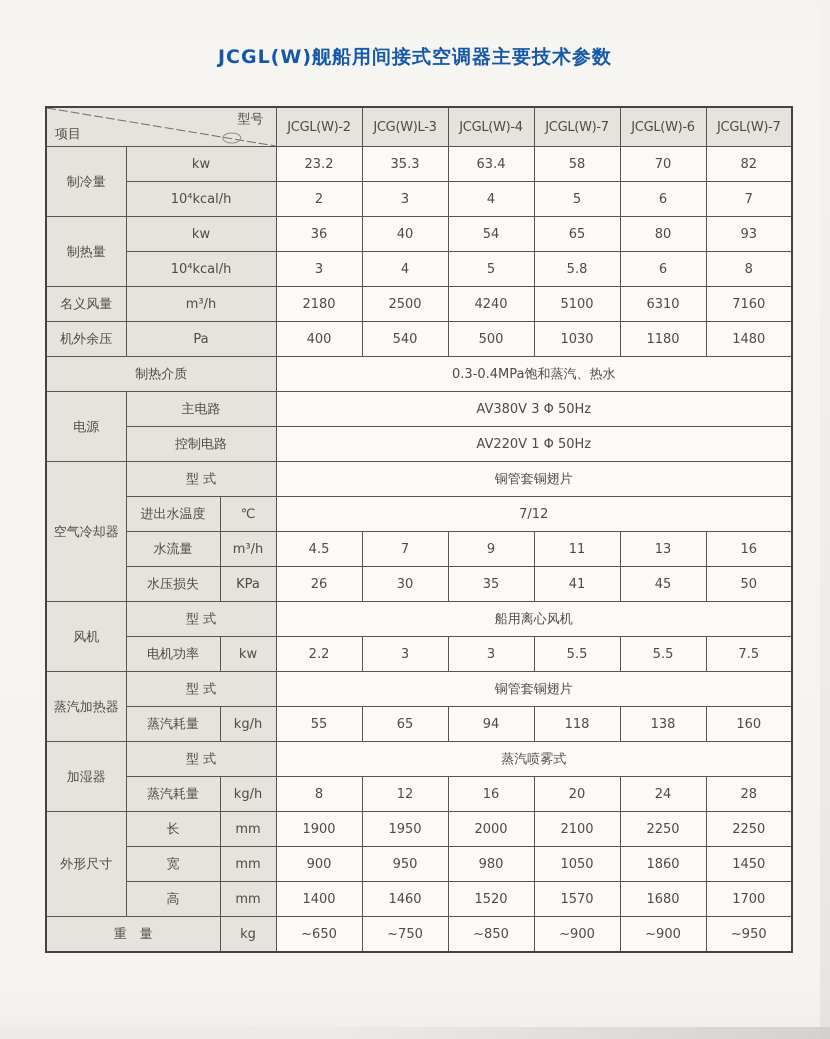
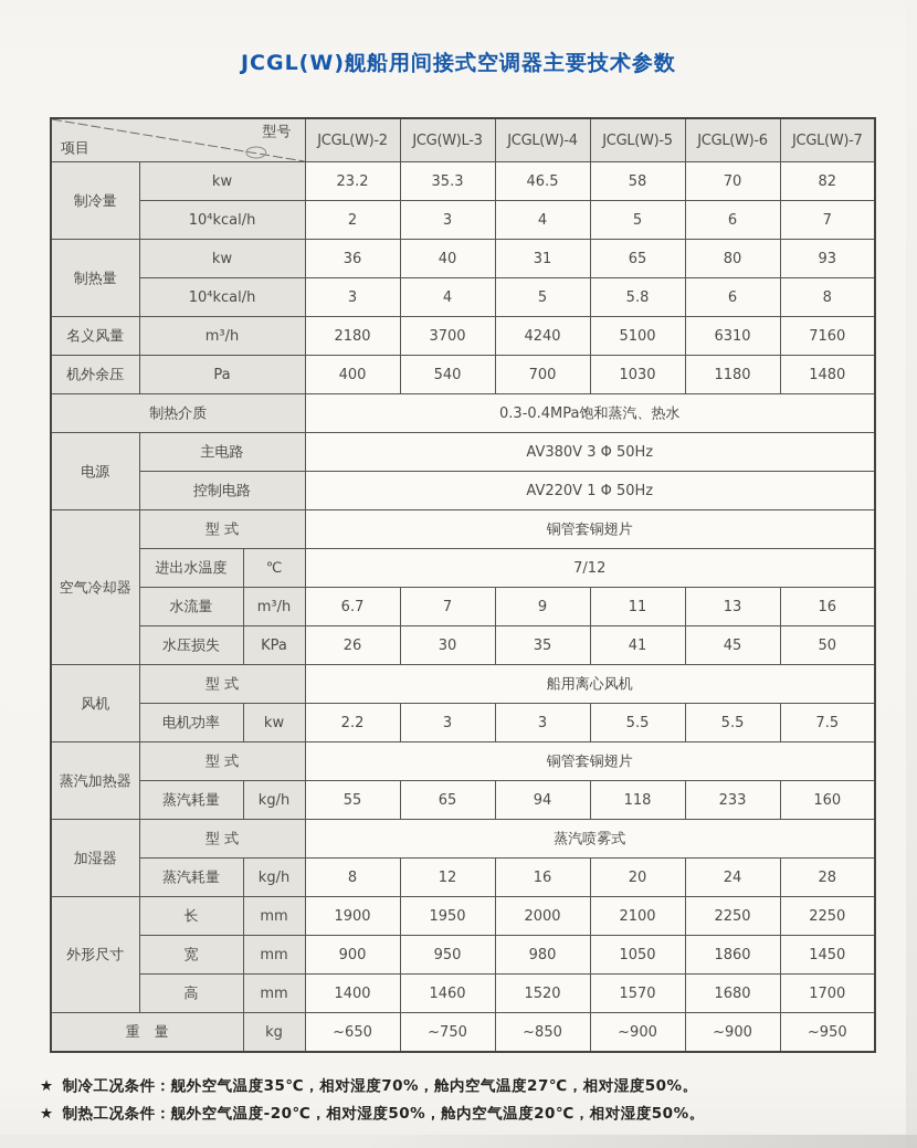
  JCGL(W)舰船用间接式空调器主要技术参数
- 型号 项目	JCGL(W)-2	JCG(W)L-3	JCGL(W)-4	JCGL(W)-7	JCGL(W)-6	JCGL(W)-7
+ 型号 项目	JCGL(W)-2	JCG(W)L-3	JCGL(W)-4	JCGL(W)-5	JCGL(W)-6	JCGL(W)-7
- 制冷量	kw	23.2	35.3	63.4	58	70	82
+ 制冷量	kw	23.2	35.3	46.5	58	70	82
  10⁴kcal/h	2	3	4	5	6	7
- 制热量	kw	36	40	54	65	80	93
+ 制热量	kw	36	40	31	65	80	93
  10⁴kcal/h	3	4	5	5.8	6	8
- 名义风量	m³/h	2180	2500	4240	5100	6310	7160
+ 名义风量	m³/h	2180	3700	4240	5100	6310	7160
- 机外余压	Pa	400	540	500	1030	1180	1480
+ 机外余压	Pa	400	540	700	1030	1180	1480
  制热介质	0.3-0.4MPa饱和蒸汽、热水
  电源	主电路	AV380V 3 Φ 50Hz
  控制电路	AV220V 1 Φ 50Hz
  空气冷却器	型 式	铜管套铜翅片
  进出水温度	℃	7/12
- 水流量	m³/h	4.5	7	9	11	13	16
+ 水流量	m³/h	6.7	7	9	11	13	16
  水压损失	KPa	26	30	35	41	45	50
  风机	型 式	船用离心风机
  电机功率	kw	2.2	3	3	5.5	5.5	7.5
  蒸汽加热器	型 式	铜管套铜翅片
- 蒸汽耗量	kg/h	55	65	94	118	138	160
+ 蒸汽耗量	kg/h	55	65	94	118	233	160
  加湿器	型 式	蒸汽喷雾式
  蒸汽耗量	kg/h	8	12	16	20	24	28
  外形尺寸	长	mm	1900	1950	2000	2100	2250	2250
  宽	mm	900	950	980	1050	1860	1450
  高	mm	1400	1460	1520	1570	1680	1700
  重 量	kg	~650	~750	~850	~900	~900	~950
+ ★ 制冷工况条件：舰外空气温度35℃，相对湿度70%，舱内空气温度27℃，相对湿度50%。
+ ★ 制热工况条件：舰外空气温度-20℃，相对湿度50%，舱内空气温度20℃，相对湿度50%。
